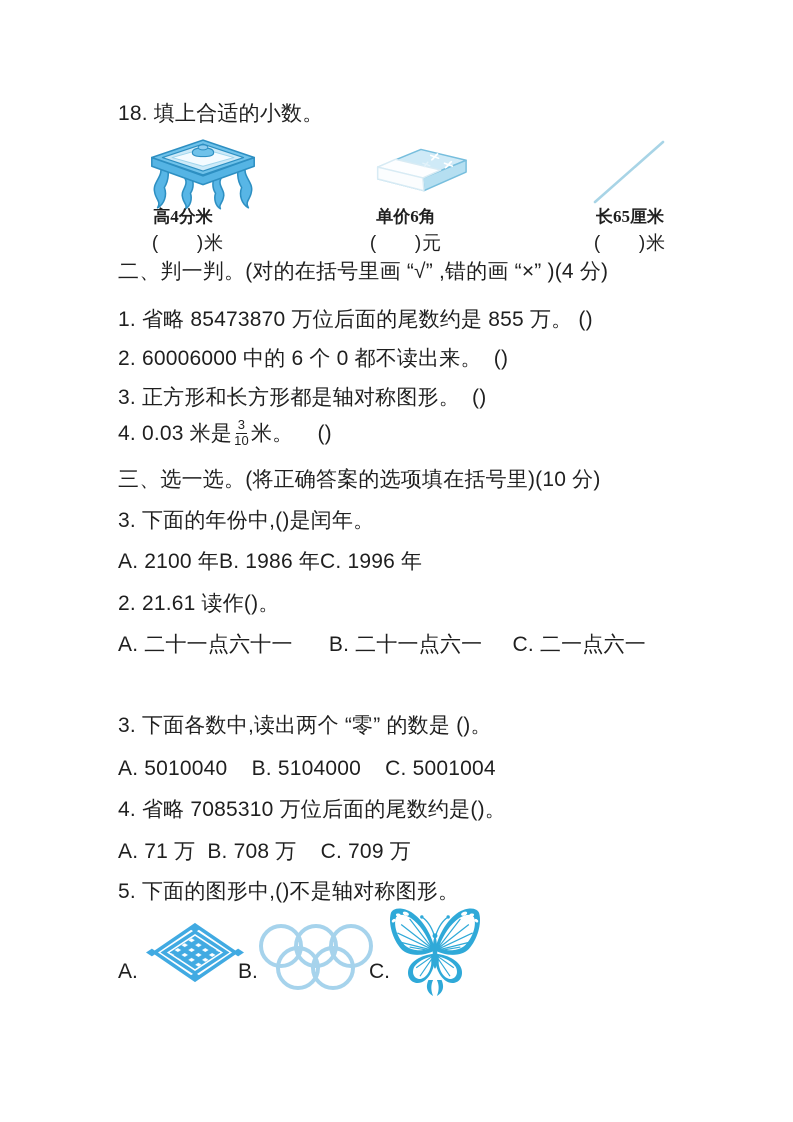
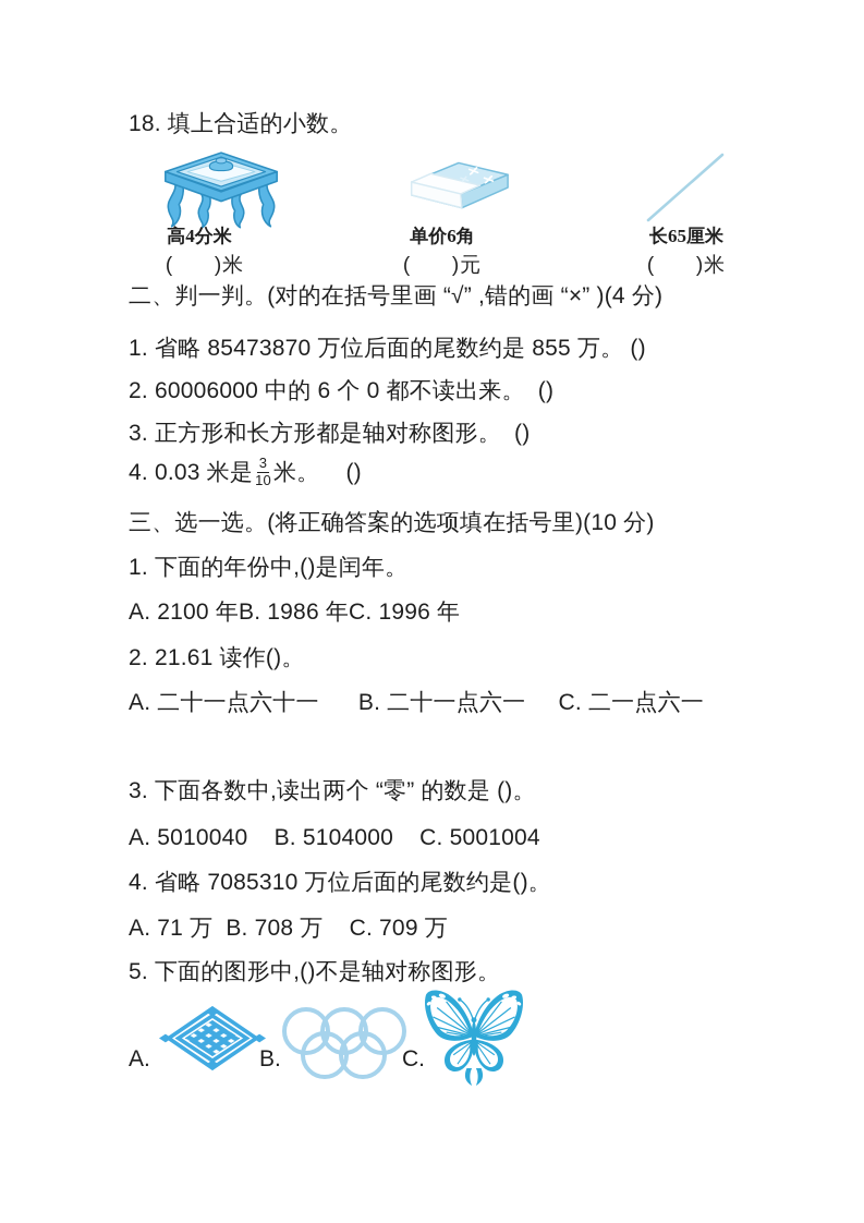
  18. 填上合适的小数。
  高4分米
  单价6角
  长65厘米
  ( )米
  ( )元
  ( )米
  二、判一判。(对的在括号里画 “√” ,错的画 “×” )(4 分)
  1. 省略 85473870 万位后面的尾数约是 855 万。 ()
  2. 60006000 中的 6 个 0 都不读出来。 ()
  3. 正方形和长方形都是轴对称图形。 ()
  4. 0.03 米是
  3
  10
  米。 ()
  三、选一选。(将正确答案的选项填在括号里)(10 分)
- 3. 下面的年份中,()是闰年。
+ 1. 下面的年份中,()是闰年。
  A. 2100 年B. 1986 年C. 1996 年
  2. 21.61 读作()。
  A. 二十一点六十一 B. 二十一点六一 C. 二一点六一
  3. 下面各数中,读出两个 “零” 的数是 ()。
  A. 5010040 B. 5104000 C. 5001004
  4. 省略 7085310 万位后面的尾数约是()。
  A. 71 万 B. 708 万 C. 709 万
  5. 下面的图形中,()不是轴对称图形。
  A.
  B.
  C.
